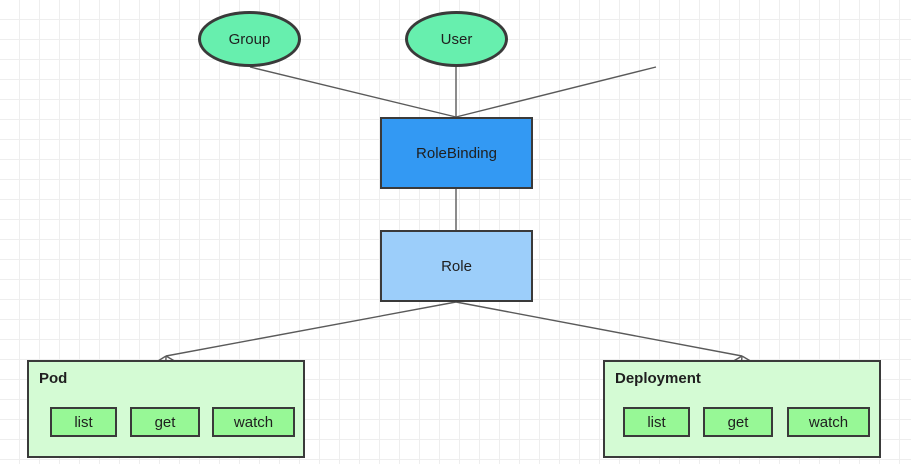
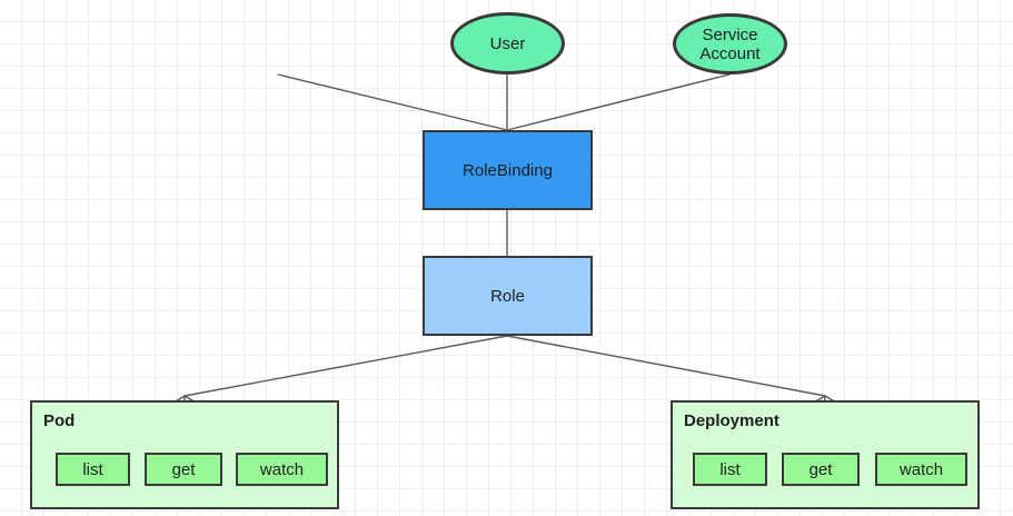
- Group
  User
+ Service
+ Account
  RoleBinding
  Role
  Pod
  list
  get
  watch
  Deployment
  list
  get
  watch
